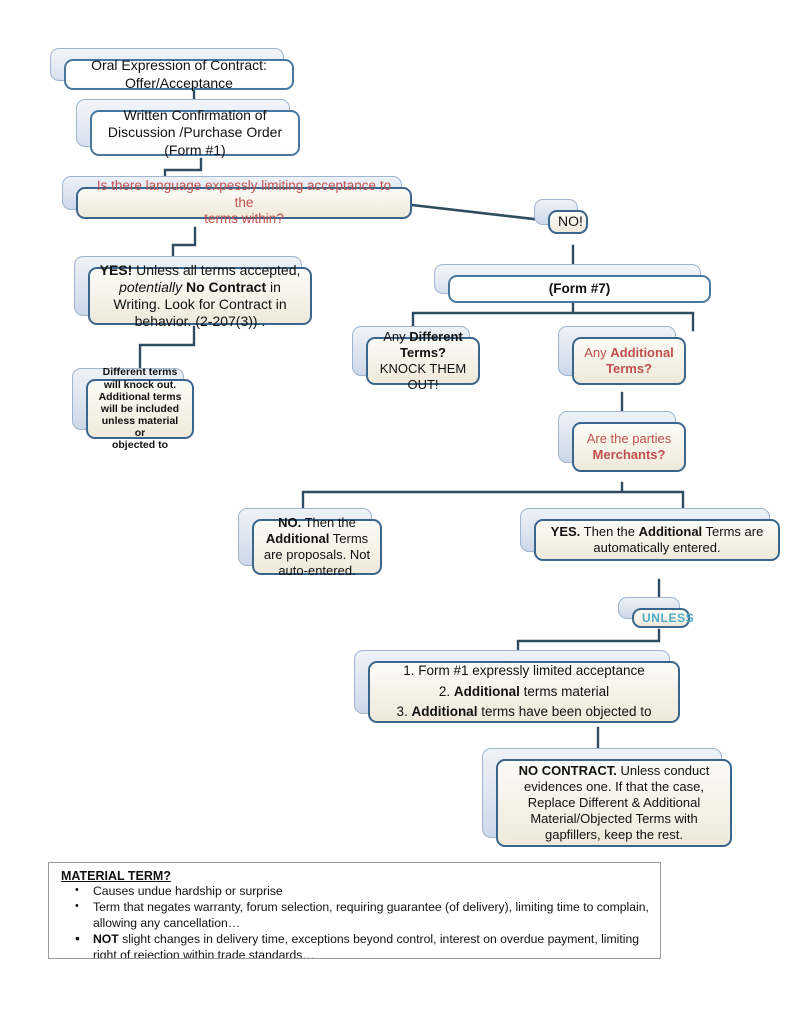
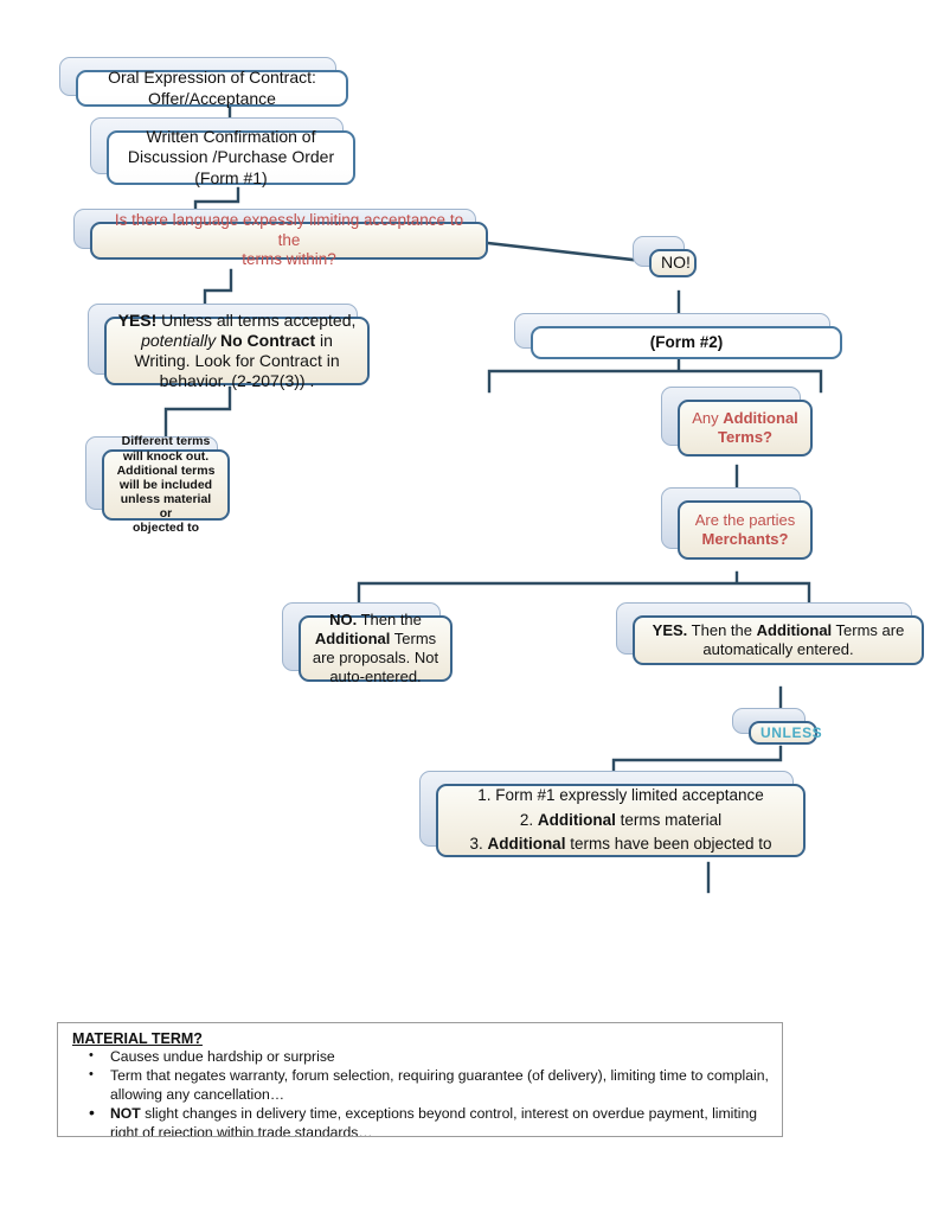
  Oral Expression of Contract:
  Offer/Acceptance
  Written Confirmation of
  Discussion /Purchase Order
  (Form #1)
  Is there language expessly limiting acceptance to the
  terms within?
  NO!
  YES! Unless all terms accepted, potentially No Contract in Writing. Look for Contract in behavior. (2-207(3)) .
  Different terms
  will knock out.
  Additional terms
  will be included
  unless material or
  objected to
- (Form #7)
+ (Form #2)
- Any Different Terms? KNOCK THEM OUT!
  Any Additional Terms?
  Are the parties
  Merchants?
  NO. Then the Additional Terms are proposals. Not auto-entered.
  YES. Then the Additional Terms are automatically entered.
  UNLESS
  1. Form #1 expressly limited acceptance
  2. Additional terms material
  3. Additional terms have been objected to
- NO CONTRACT. Unless conduct evidences one. If that the case, Replace Different & Additional Material/Objected Terms with gapfillers, keep the rest.
  MATERIAL TERM?
  •
  Causes undue hardship or surprise
  •
  Term that negates warranty, forum selection, requiring guarantee (of delivery), limiting time to complain, allowing any cancellation…
  •
  NOT slight changes in delivery time, exceptions beyond control, interest on overdue payment, limiting right of rejection within trade standards…
